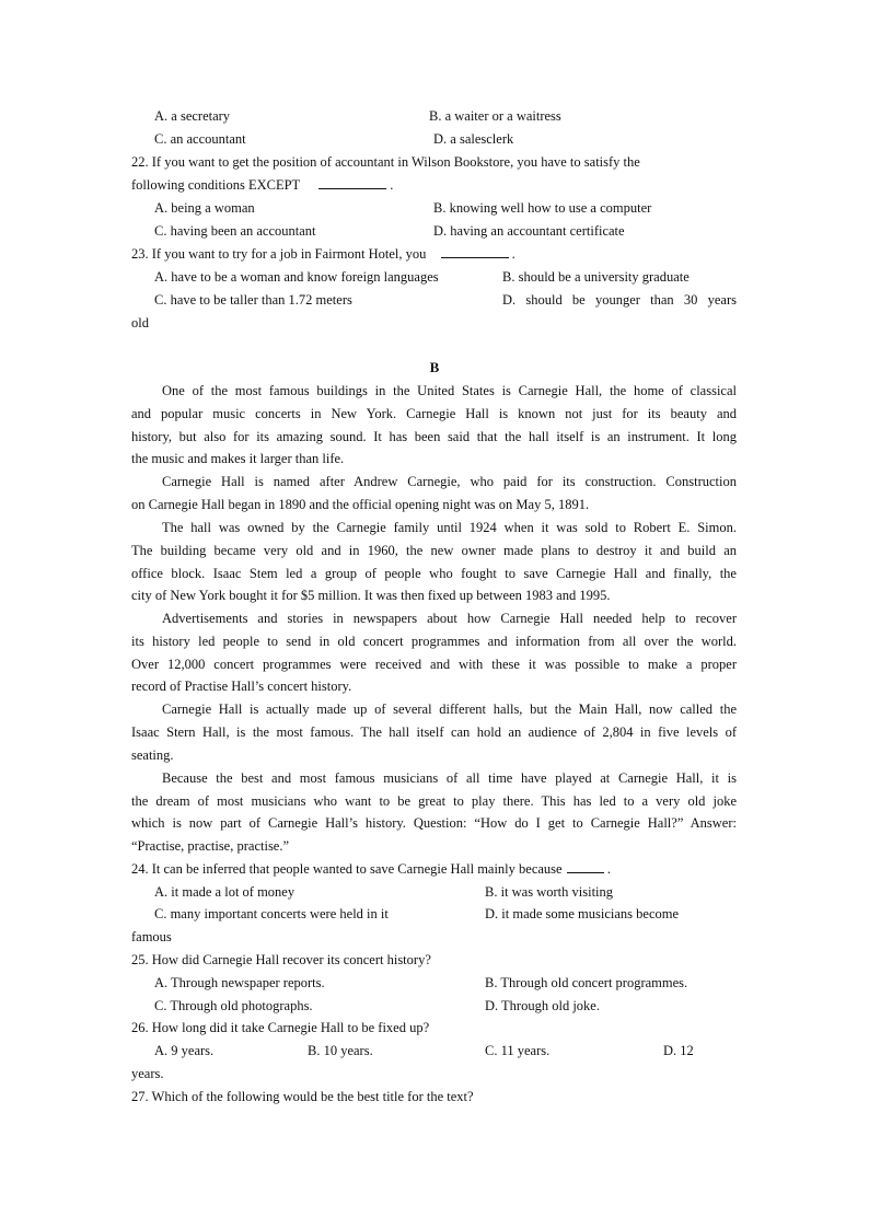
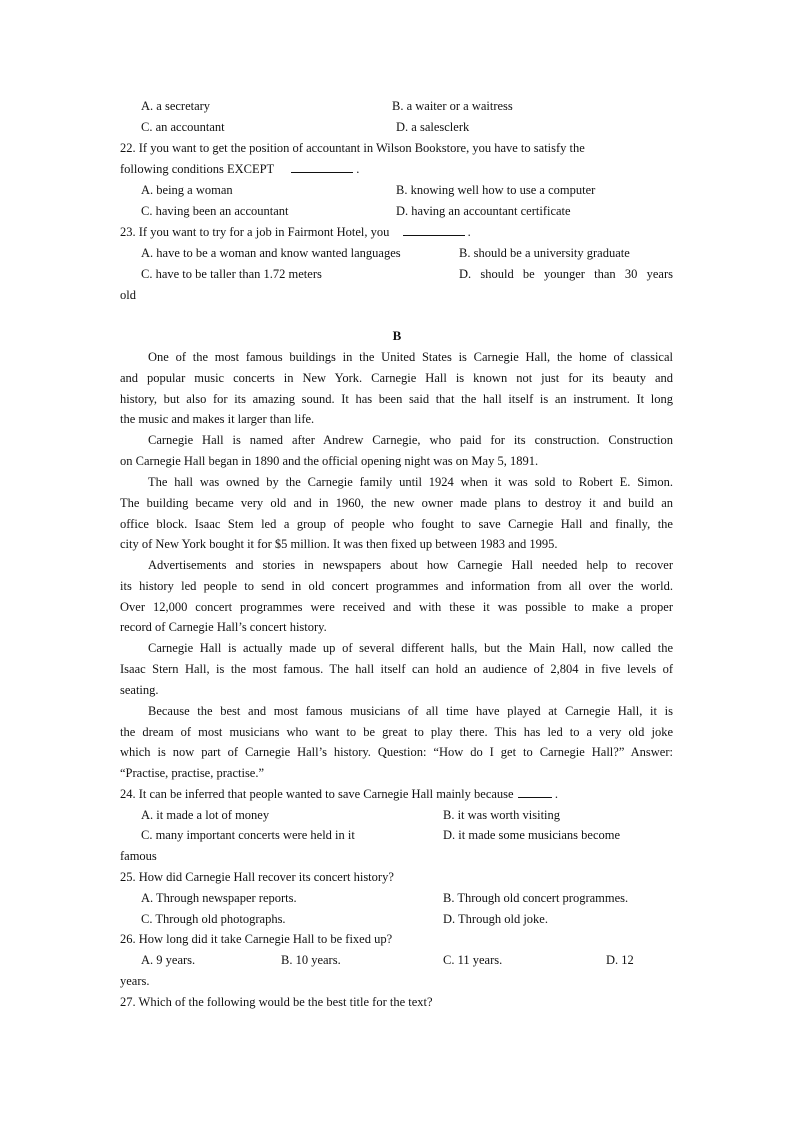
  A. a secretary
  B. a waiter or a waitress
  C. an accountant
  D. a salesclerk
  22. If you want to get the position of accountant in Wilson Bookstore, you have to satisfy the
  following conditions EXCEPT .
  A. being a woman
  B. knowing well how to use a computer
  C. having been an accountant
  D. having an accountant certificate
  23. If you want to try for a job in Fairmont Hotel, you .
- A. have to be a woman and know foreign languages
+ A. have to be a woman and know wanted languages
  B. should be a university graduate
  C. have to be taller than 1.72 meters
  D. should be younger than 30 years
  old
  B
  One of the most famous buildings in the United States is Carnegie Hall, the home of classical
  and popular music concerts in New York. Carnegie Hall is known not just for its beauty and
  history, but also for its amazing sound. It has been said that the hall itself is an instrument. It long
  the music and makes it larger than life.
  Carnegie Hall is named after Andrew Carnegie, who paid for its construction. Construction
  on Carnegie Hall began in 1890 and the official opening night was on May 5, 1891.
  The hall was owned by the Carnegie family until 1924 when it was sold to Robert E. Simon.
  The building became very old and in 1960, the new owner made plans to destroy it and build an
  office block. Isaac Stem led a group of people who fought to save Carnegie Hall and finally, the
  city of New York bought it for $5 million. It was then fixed up between 1983 and 1995.
  Advertisements and stories in newspapers about how Carnegie Hall needed help to recover
  its history led people to send in old concert programmes and information from all over the world.
  Over 12,000 concert programmes were received and with these it was possible to make a proper
- record of Practise Hall’s concert history.
+ record of Carnegie Hall’s concert history.
  Carnegie Hall is actually made up of several different halls, but the Main Hall, now called the
  Isaac Stern Hall, is the most famous. The hall itself can hold an audience of 2,804 in five levels of
  seating.
  Because the best and most famous musicians of all time have played at Carnegie Hall, it is
  the dream of most musicians who want to be great to play there. This has led to a very old joke
  which is now part of Carnegie Hall’s history. Question: “How do I get to Carnegie Hall?” Answer:
  “Practise, practise, practise.”
  24. It can be inferred that people wanted to save Carnegie Hall mainly because .
  A. it made a lot of money
  B. it was worth visiting
  C. many important concerts were held in it
  D. it made some musicians become
  famous
  25. How did Carnegie Hall recover its concert history?
  A. Through newspaper reports.
  B. Through old concert programmes.
  C. Through old photographs.
  D. Through old joke.
  26. How long did it take Carnegie Hall to be fixed up?
  A. 9 years.
  B. 10 years.
  C. 11 years.
  D. 12
  years.
  27. Which of the following would be the best title for the text?
